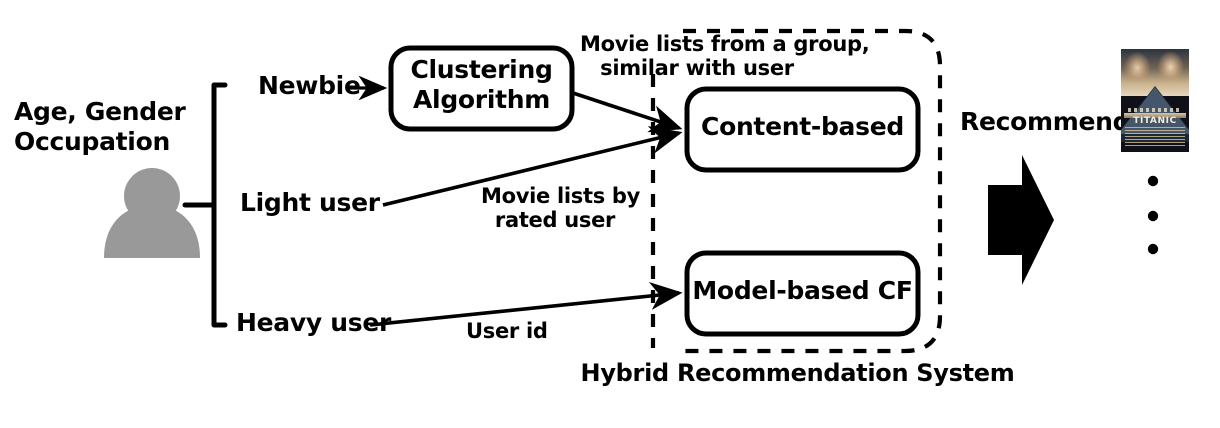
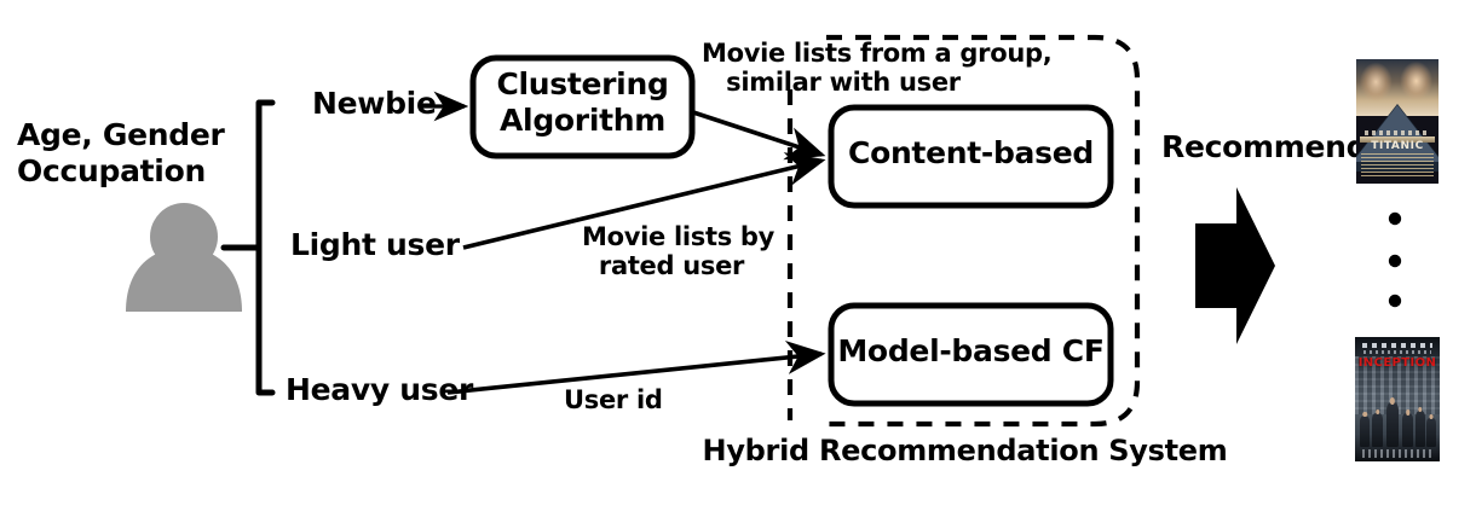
  Age, Gender
  Occupation
  Newbie
  Light user
  Heavy user
  Clustering
  Algorithm
  Content-based
  Model-based CF
  Movie lists from a group,
  similar with user
  Movie lists by
  rated user
  User id
  Hybrid Recommendation System
  Recommen
  TITANIC
+ INCEPTION
